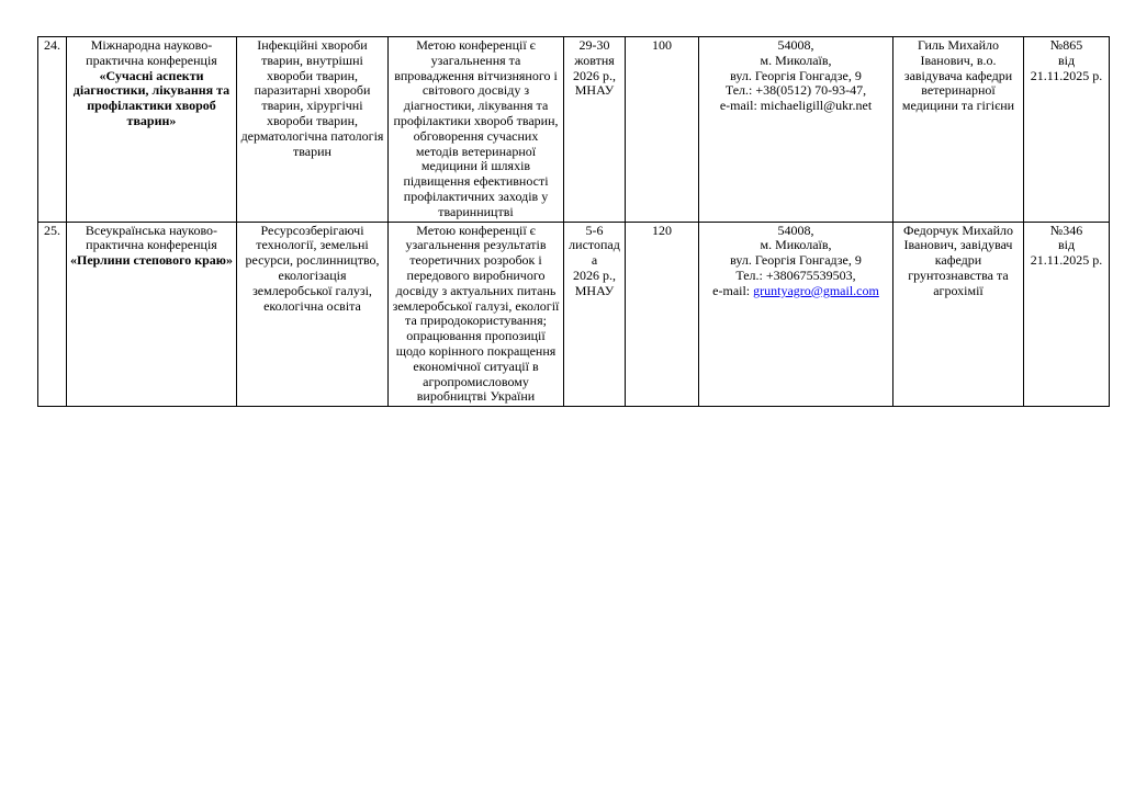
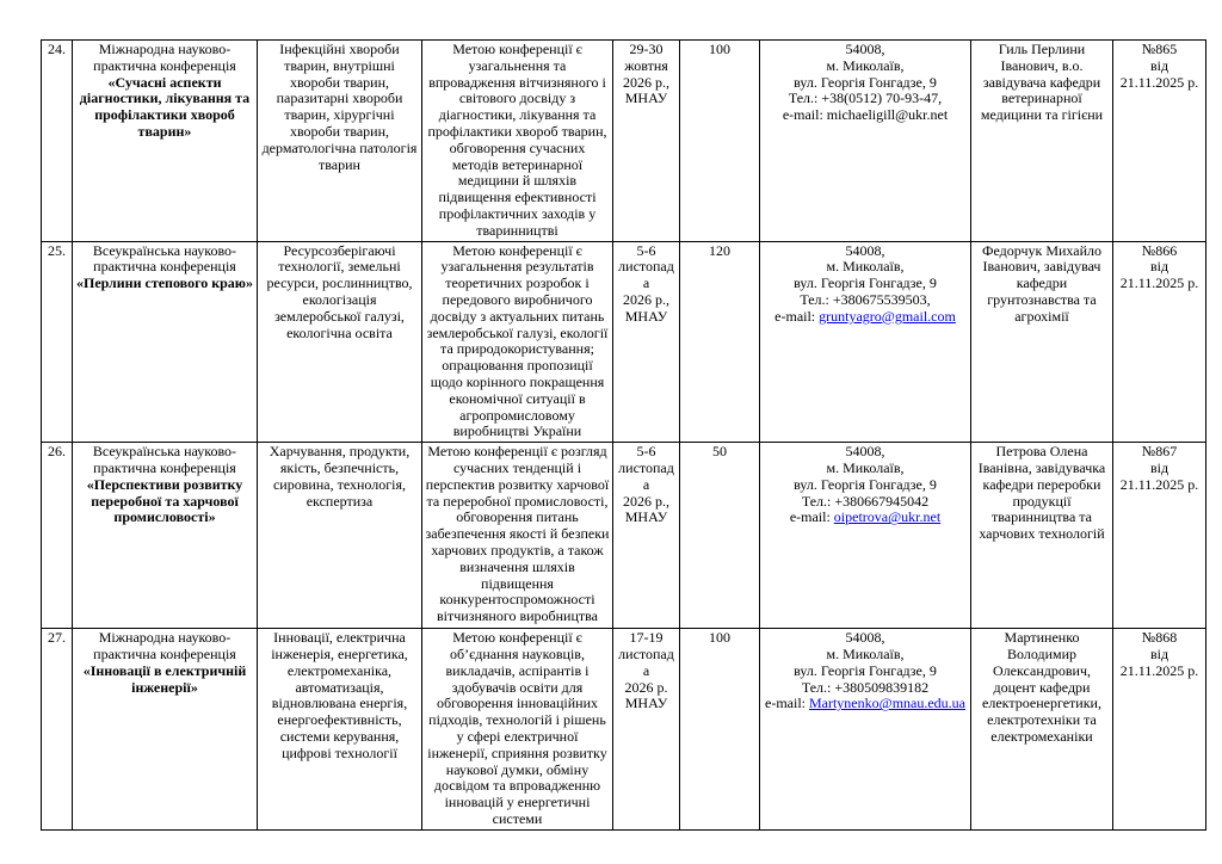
- 24.	Міжнародна науково-практична конференція «Сучасні аспекти діагностики, лікування та профілактики хвороб тварин»	Інфекційні хвороби тварин, внутрішні хвороби тварин, паразитарні хвороби тварин, хірургічні хвороби тварин, дерматологічна патологія тварин	Метою конференції є узагальнення та впровадження вітчизняного і світового досвіду з діагностики, лікування та профілактики хвороб тварин, обговорення сучасних методів ветеринарної медицини й шляхів підвищення ефективності профілактичних заходів у тваринництві	29-30 жовтня 2026 р., МНАУ	100	54008, м. Миколаїв, вул. Георгія Гонгадзе, 9 Тел.: +38(0512) 70-93-47, e-mail: michaeligill@ukr.net	Гиль Михайло Іванович, в.о. завідувача кафедри ветеринарної медицини та гігієни	№865 від 21.11.2025 р.
+ 24.	Міжнародна науково-практична конференція «Сучасні аспекти діагностики, лікування та профілактики хвороб тварин»	Інфекційні хвороби тварин, внутрішні хвороби тварин, паразитарні хвороби тварин, хірургічні хвороби тварин, дерматологічна патологія тварин	Метою конференції є узагальнення та впровадження вітчизняного і світового досвіду з діагностики, лікування та профілактики хвороб тварин, обговорення сучасних методів ветеринарної медицини й шляхів підвищення ефективності профілактичних заходів у тваринництві	29-30 жовтня 2026 р., МНАУ	100	54008, м. Миколаїв, вул. Георгія Гонгадзе, 9 Тел.: +38(0512) 70-93-47, e-mail: michaeligill@ukr.net	Гиль Перлини Іванович, в.о. завідувача кафедри ветеринарної медицини та гігієни	№865 від 21.11.2025 р.
- 25.	Всеукраїнська науково-практична конференція «Перлини степового краю»	Ресурсозберігаючі технології, земельні ресурси, рослинництво, екологізація землеробської галузі, екологічна освіта	Метою конференції є узагальнення результатів теоретичних розробок і передового виробничого досвіду з актуальних питань землеробської галузі, екології та природокористування; опрацювання пропозиції щодо корінного покращення економічної ситуації в агропромисловому виробництві України	5-6 листопада 2026 р., МНАУ	120	54008, м. Миколаїв, вул. Георгія Гонгадзе, 9 Тел.: +380675539503, e-mail: gruntyagro@gmail.com	Федорчук Михайло Іванович, завідувач кафедри грунтознавства та агрохімії	№346 від 21.11.2025 р.
+ 25.	Всеукраїнська науково-практична конференція «Перлини степового краю»	Ресурсозберігаючі технології, земельні ресурси, рослинництво, екологізація землеробської галузі, екологічна освіта	Метою конференції є узагальнення результатів теоретичних розробок і передового виробничого досвіду з актуальних питань землеробської галузі, екології та природокористування; опрацювання пропозиції щодо корінного покращення економічної ситуації в агропромисловому виробництві України	5-6 листопада 2026 р., МНАУ	120	54008, м. Миколаїв, вул. Георгія Гонгадзе, 9 Тел.: +380675539503, e-mail: gruntyagro@gmail.com	Федорчук Михайло Іванович, завідувач кафедри грунтознавства та агрохімії	№866 від 21.11.2025 р.
+ 26.	Всеукраїнська науково-практична конференція «Перспективи розвитку переробної та харчової промисловості»	Харчування, продукти, якість, безпечність, сировина, технологія, експертиза	Метою конференції є розгляд сучасних тенденцій і перспектив розвитку харчової та переробної промисловості, обговорення питань забезпечення якості й безпеки харчових продуктів, а також визначення шляхів підвищення конкурентоспроможності вітчизняного виробництва	5-6 листопада 2026 р., МНАУ	50	54008, м. Миколаїв, вул. Георгія Гонгадзе, 9 Тел.: +380667945042 e-mail: oipetrova@ukr.net	Петрова Олена Іванівна, завідувачка кафедри переробки продукції тваринництва та харчових технологій	№867 від 21.11.2025 р.
+ 27.	Міжнародна науково-практична конференція «Інновації в електричній інженерії»	Інновації, електрична інженерія, енергетика, електромеханіка, автоматизація, відновлювана енергія, енергоефективність, системи керування, цифрові технології	Метою конференції є об’єднання науковців, викладачів, аспірантів і здобувачів освіти для обговорення інноваційних підходів, технологій і рішень у сфері електричної інженерії, сприяння розвитку наукової думки, обміну досвідом та впровадженню інновацій у енергетичні системи	17-19 листопада 2026 р. МНАУ	100	54008, м. Миколаїв, вул. Георгія Гонгадзе, 9 Тел.: +380509839182 e-mail: Martynenko@mnau.edu.ua	Мартиненко Володимир Олександрович, доцент кафедри електроенергетики, електротехніки та електромеханіки	№868 від 21.11.2025 р.
